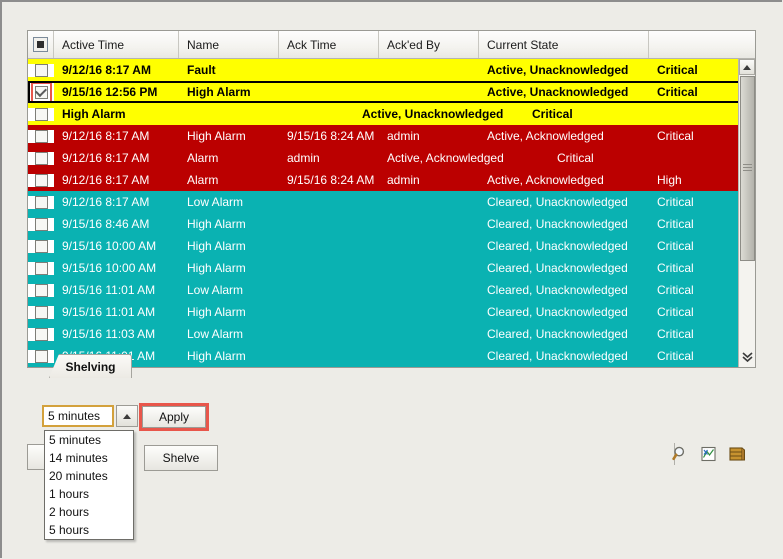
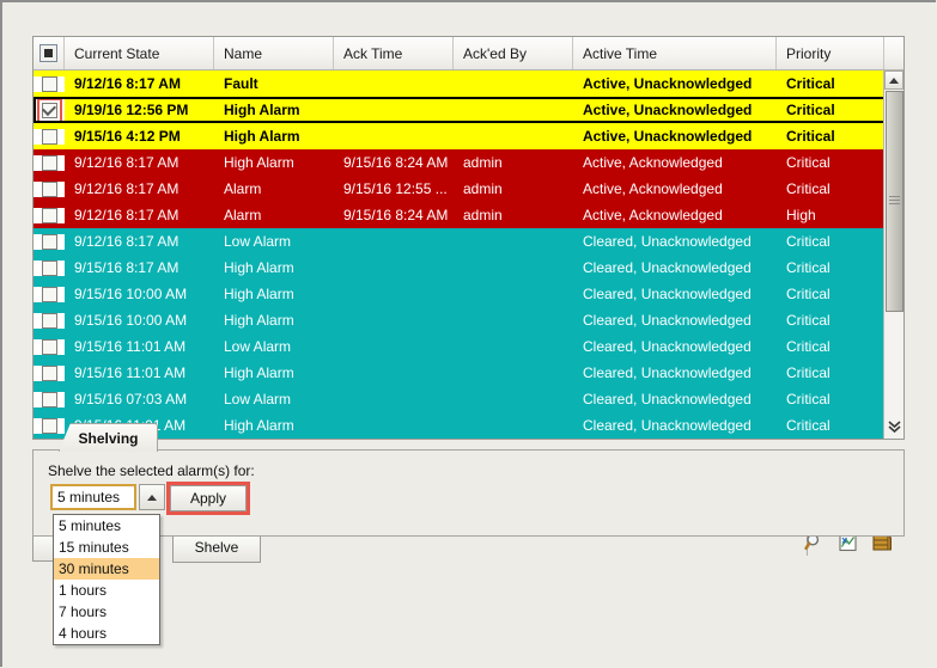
- Active Time
+ Current State
  Name
  Ack Time
  Ack'ed By
- Current State
+ Active Time
+ Priority
  9/12/16 8:17 AM
  Fault
  Active, Unacknowledged
  Critical
- 9/15/16 12:56 PM
+ 9/19/16 12:56 PM
  High Alarm
  Active, Unacknowledged
  Critical
+ 9/15/16 4:12 PM
  High Alarm
  Active, Unacknowledged
  Critical
  9/12/16 8:17 AM
  High Alarm
  9/15/16 8:24 AM
  admin
  Active, Acknowledged
  Critical
  9/12/16 8:17 AM
  Alarm
+ 9/15/16 12:55 ...
  admin
  Active, Acknowledged
  Critical
  9/12/16 8:17 AM
  Alarm
  9/15/16 8:24 AM
  admin
  Active, Acknowledged
  High
  9/12/16 8:17 AM
  Low Alarm
  Cleared, Unacknowledged
  Critical
- 9/15/16 8:46 AM
+ 9/15/16 8:17 AM
  High Alarm
  Cleared, Unacknowledged
  Critical
  9/15/16 10:00 AM
  High Alarm
  Cleared, Unacknowledged
  Critical
  9/15/16 10:00 AM
  High Alarm
  Cleared, Unacknowledged
  Critical
  9/15/16 11:01 AM
  Low Alarm
  Cleared, Unacknowledged
  Critical
  9/15/16 11:01 AM
  High Alarm
  Cleared, Unacknowledged
  Critical
- 9/15/16 11:03 AM
+ 9/15/16 07:03 AM
  Low Alarm
  Cleared, Unacknowledged
  Critical
  High Alarm
  Cleared, Unacknowledged
  Critical
  Shelving
+ Shelve the selected alarm(s) for:
  5 minutes
  Apply
  Shelve
  5 minutes
- 14 minutes
+ 15 minutes
- 20 minutes
+ 30 minutes
  1 hours
- 2 hours
+ 7 hours
- 5 hours
+ 4 hours
